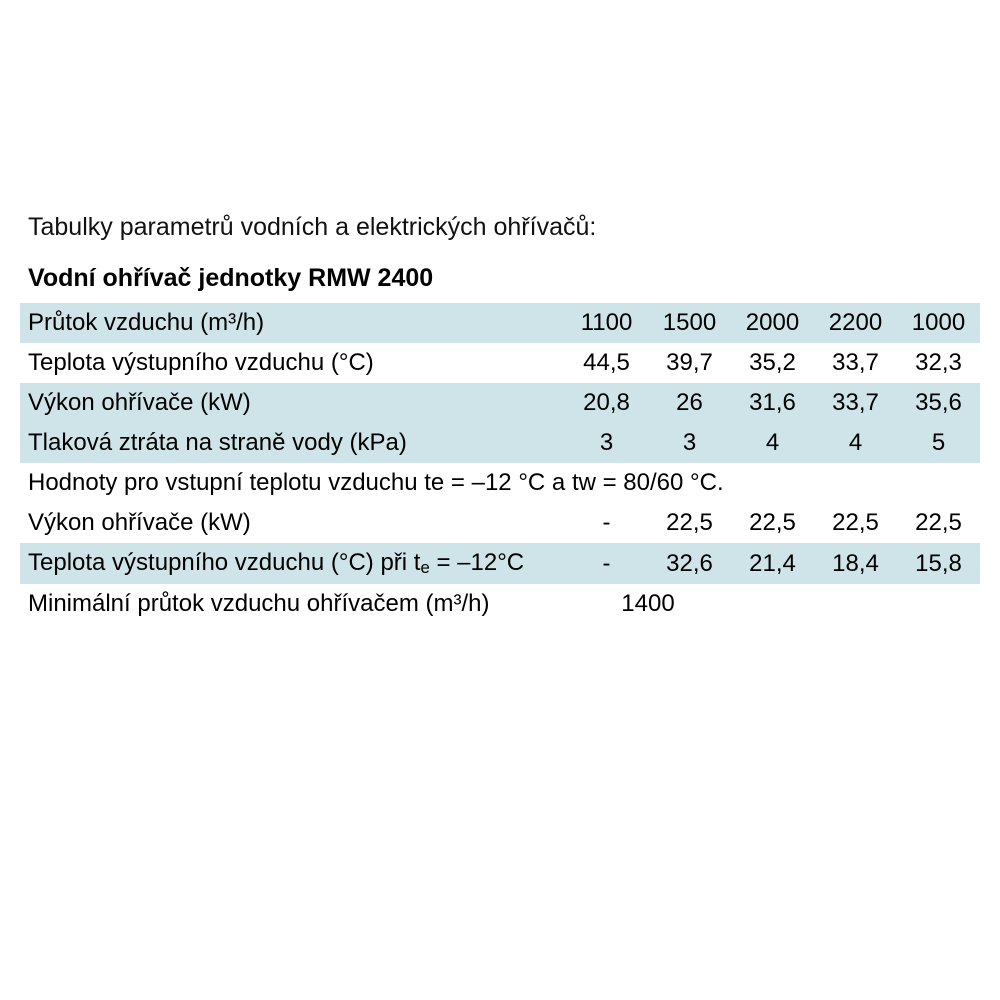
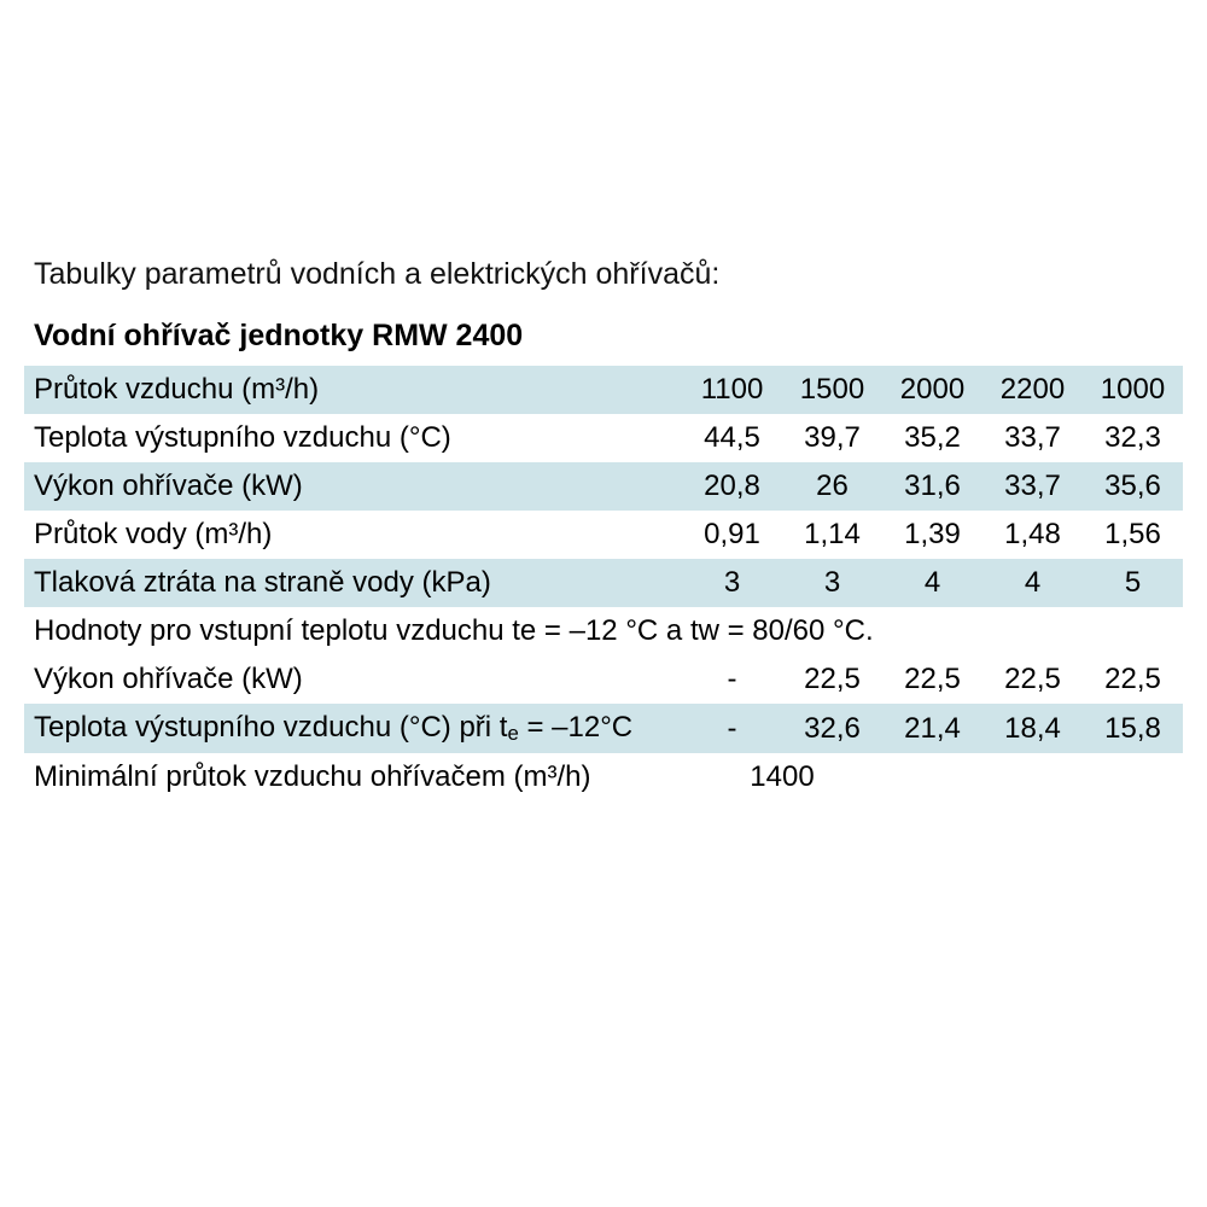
  Tabulky parametrů vodních a elektrických ohřívačů:
  Vodní ohřívač jednotky RMW 2400
  Průtok vzduchu (m³/h)	1100	1500	2000	2200	1000
  Teplota výstupního vzduchu (°C)	44,5	39,7	35,2	33,7	32,3
  Výkon ohřívače (kW)	20,8	26	31,6	33,7	35,6
+ Průtok vody (m³/h)	0,91	1,14	1,39	1,48	1,56
  Tlaková ztráta na straně vody (kPa)	3	3	4	4	5
  Hodnoty pro vstupní teplotu vzduchu te = –12 °C a tw = 80/60 °C.
  Výkon ohřívače (kW)	-	22,5	22,5	22,5	22,5
  Teplota výstupního vzduchu (°C) při te = –12°C	-	32,6	21,4	18,4	15,8
  Minimální průtok vzduchu ohřívačem (m³/h)	1400
